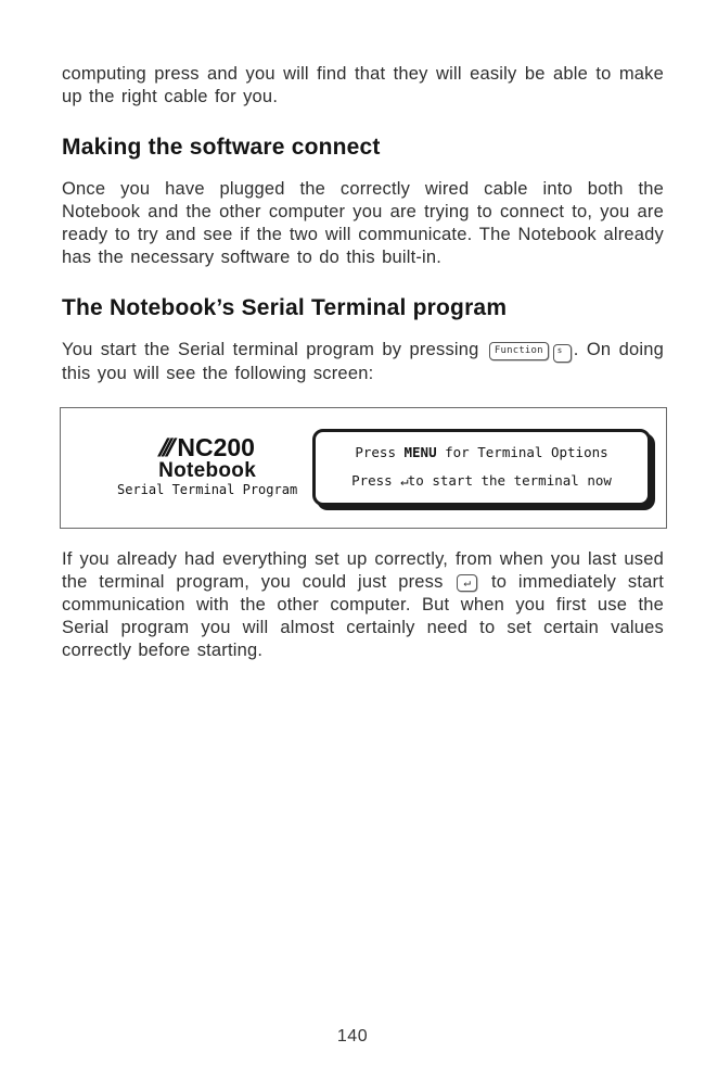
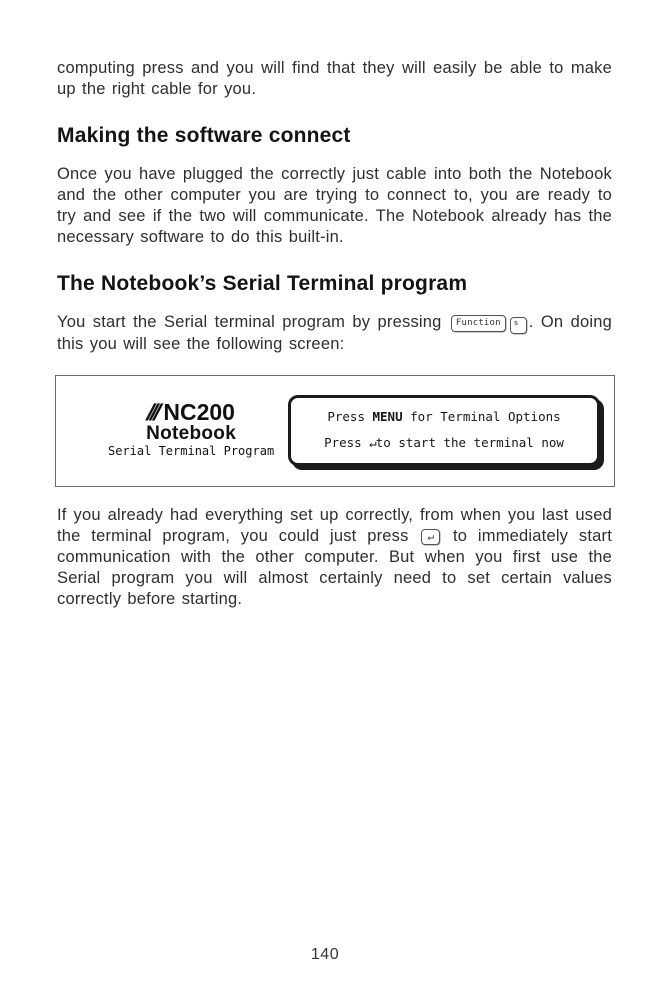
  computing press and you will find that they will easily be able to make up the right cable for you.
  Making the software connect
- Once you have plugged the correctly wired cable into both the Notebook and the other computer you are trying to connect to, you are ready to try and see if the two will communicate. The Notebook already has the necessary software to do this built-in.
+ Once you have plugged the correctly just cable into both the Notebook and the other computer you are trying to connect to, you are ready to try and see if the two will communicate. The Notebook already has the necessary software to do this built-in.
  The Notebook’s Serial Terminal program
  You start the Serial terminal program by pressing Function s . On doing this you will see the following screen:
  Notebook
  Serial Terminal Program
  Press MENU for Terminal Options
  Press ↵to start the terminal now
  If you already had everything set up correctly, from when you last used the terminal program, you could just press ↵ to immediately start communication with the other computer. But when you first use the Serial program you will almost certainly need to set certain values correctly before starting.
  140
